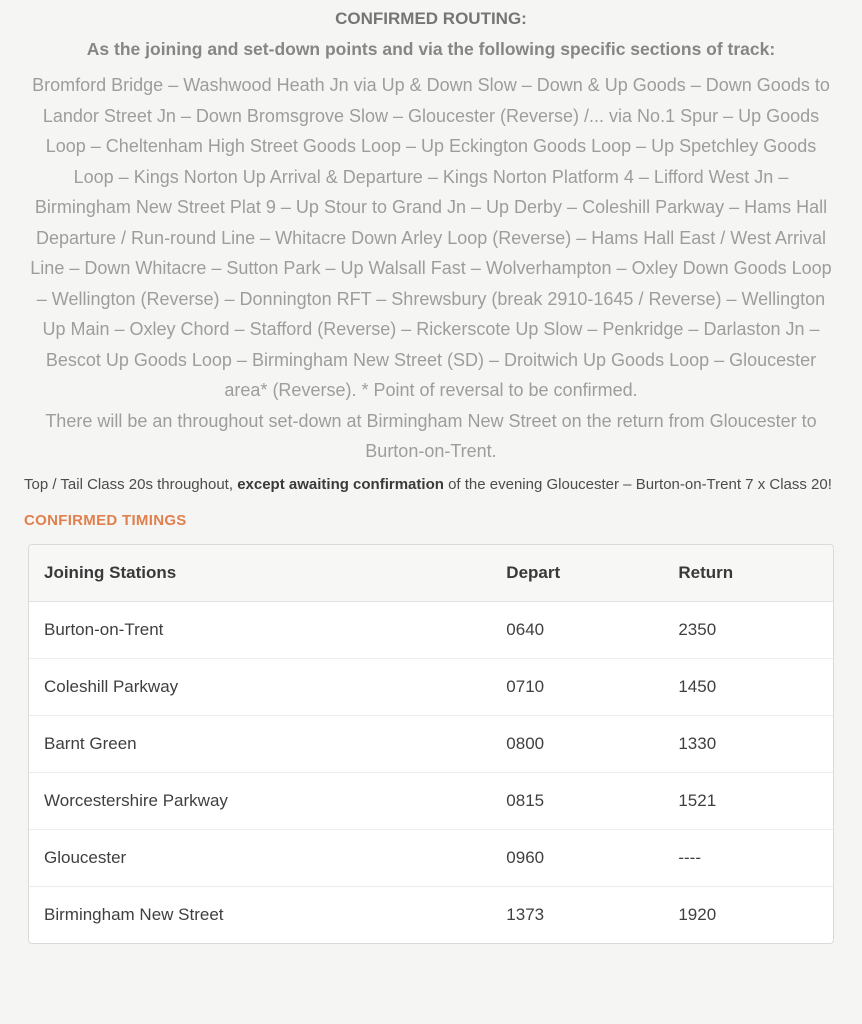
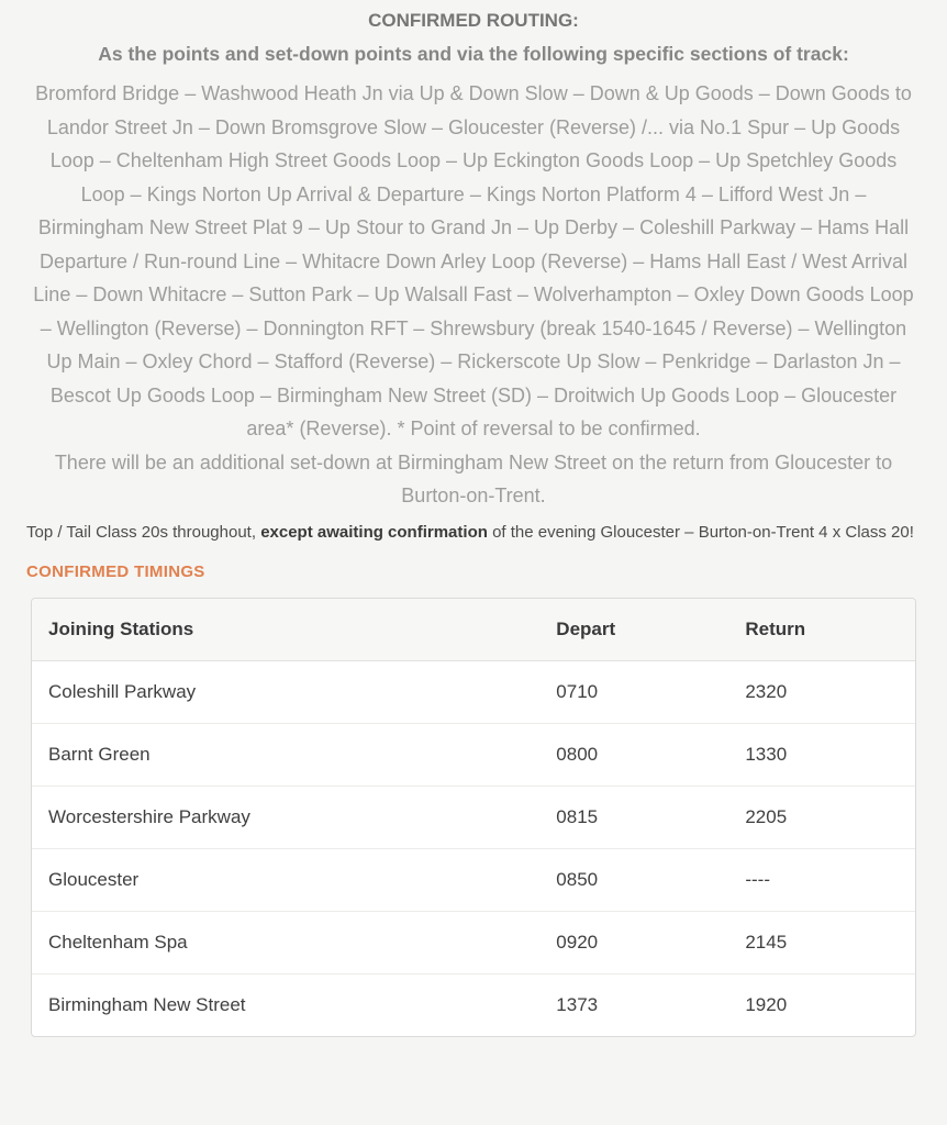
  CONFIRMED ROUTING:
- As the joining and set-down points and via the following specific sections of track:
+ As the points and set-down points and via the following specific sections of track:
- Bromford Bridge – Washwood Heath Jn via Up & Down Slow – Down & Up Goods – Down Goods to Landor Street Jn – Down Bromsgrove Slow – Gloucester (Reverse) /... via No.1 Spur – Up Goods Loop – Cheltenham High Street Goods Loop – Up Eckington Goods Loop – Up Spetchley Goods Loop – Kings Norton Up Arrival & Departure – Kings Norton Platform 4 – Lifford West Jn – Birmingham New Street Plat 9 – Up Stour to Grand Jn – Up Derby – Coleshill Parkway – Hams Hall Departure / Run-round Line – Whitacre Down Arley Loop (Reverse) – Hams Hall East / West Arrival Line – Down Whitacre – Sutton Park – Up Walsall Fast – Wolverhampton – Oxley Down Goods Loop – Wellington (Reverse) – Donnington RFT – Shrewsbury (break 2910-1645 / Reverse) – Wellington Up Main – Oxley Chord – Stafford (Reverse) – Rickerscote Up Slow – Penkridge – Darlaston Jn – Bescot Up Goods Loop – Birmingham New Street (SD) – Droitwich Up Goods Loop – Gloucester area* (Reverse). * Point of reversal to be confirmed.
+ Bromford Bridge – Washwood Heath Jn via Up & Down Slow – Down & Up Goods – Down Goods to Landor Street Jn – Down Bromsgrove Slow – Gloucester (Reverse) /... via No.1 Spur – Up Goods Loop – Cheltenham High Street Goods Loop – Up Eckington Goods Loop – Up Spetchley Goods Loop – Kings Norton Up Arrival & Departure – Kings Norton Platform 4 – Lifford West Jn – Birmingham New Street Plat 9 – Up Stour to Grand Jn – Up Derby – Coleshill Parkway – Hams Hall Departure / Run-round Line – Whitacre Down Arley Loop (Reverse) – Hams Hall East / West Arrival Line – Down Whitacre – Sutton Park – Up Walsall Fast – Wolverhampton – Oxley Down Goods Loop – Wellington (Reverse) – Donnington RFT – Shrewsbury (break 1540-1645 / Reverse) – Wellington Up Main – Oxley Chord – Stafford (Reverse) – Rickerscote Up Slow – Penkridge – Darlaston Jn – Bescot Up Goods Loop – Birmingham New Street (SD) – Droitwich Up Goods Loop – Gloucester area* (Reverse). * Point of reversal to be confirmed.
- There will be an throughout set-down at Birmingham New Street on the return from Gloucester to Burton-on-Trent.
+ There will be an additional set-down at Birmingham New Street on the return from Gloucester to Burton-on-Trent.
- Top / Tail Class 20s throughout, except awaiting confirmation of the evening Gloucester – Burton-on-Trent 7 x Class 20!
+ Top / Tail Class 20s throughout, except awaiting confirmation of the evening Gloucester – Burton-on-Trent 4 x Class 20!
  CONFIRMED TIMINGS
  Joining Stations	Depart	Return
- Burton-on-Trent	0640	2350
- Coleshill Parkway	0710	1450
+ Coleshill Parkway	0710	2320
  Barnt Green	0800	1330
- Worcestershire Parkway	0815	1521
+ Worcestershire Parkway	0815	2205
- Gloucester	0960	----
+ Gloucester	0850	----
+ Cheltenham Spa	0920	2145
  Birmingham New Street	1373	1920
